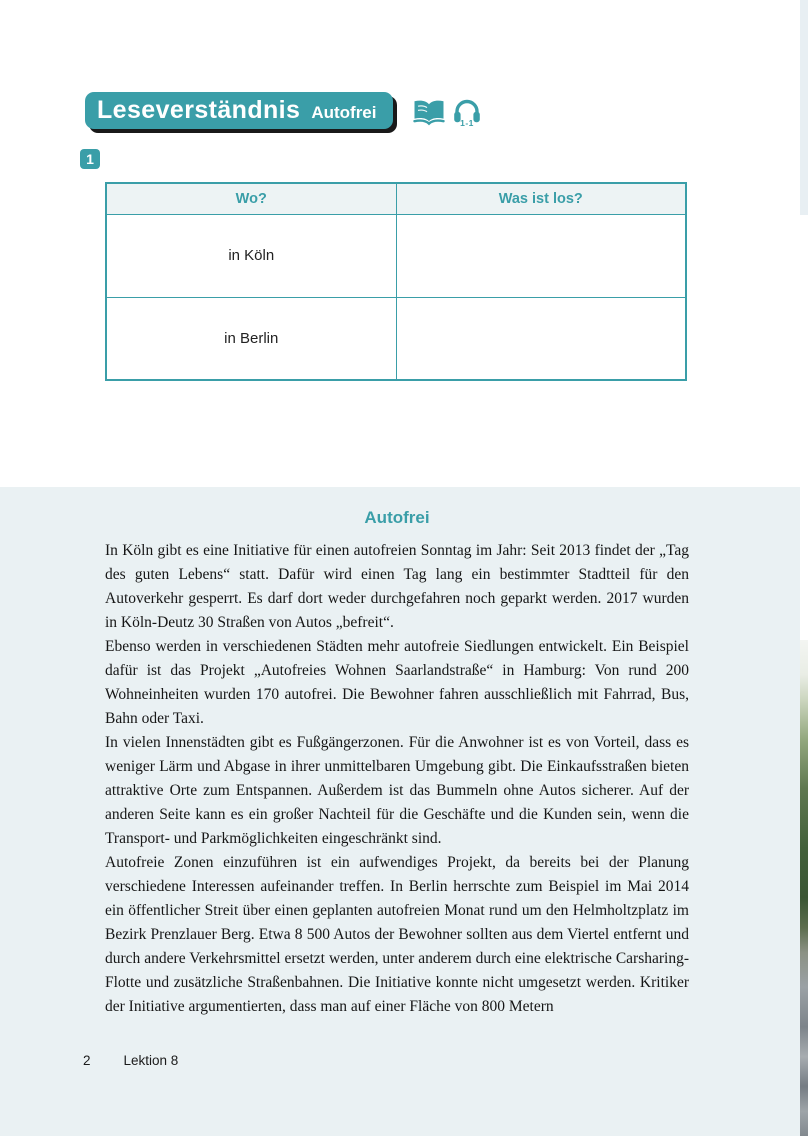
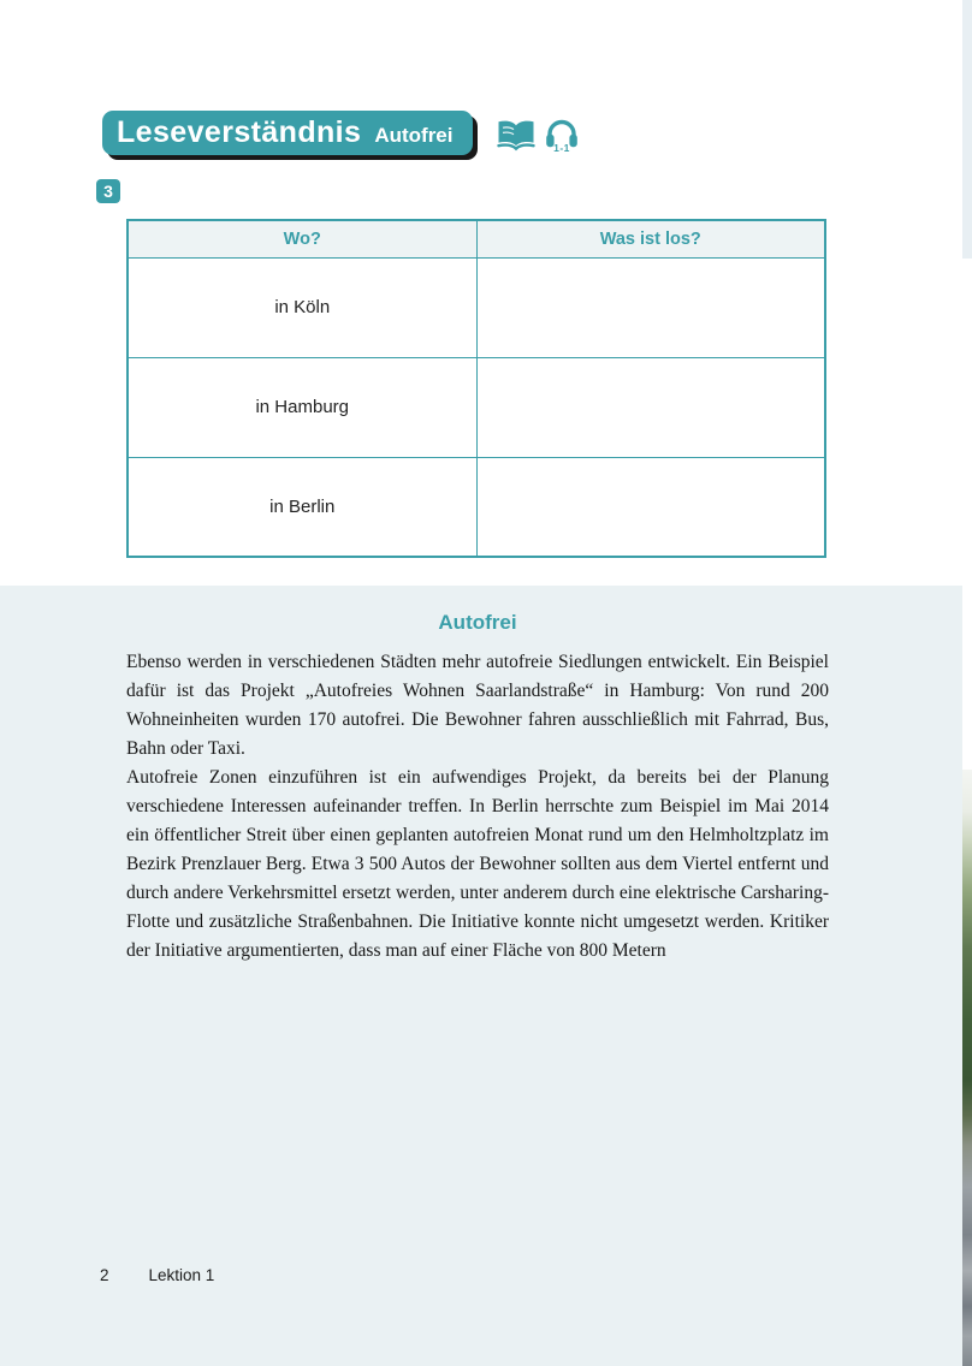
  Leseverständnis
  Autofrei
  1-1
- 1
+ 3
  Wo?	Was ist los?
  in Köln
+ in Hamburg
  in Berlin
  Autofrei
- In Köln gibt es eine Initiative für einen autofreien Sonntag im Jahr: Seit 2013 findet der „Tag des guten Lebens“ statt. Dafür wird einen Tag lang ein bestimmter Stadtteil für den Autoverkehr gesperrt. Es darf dort weder durchgefahren noch geparkt werden. 2017 wurden in Köln-Deutz 30 Straßen von Autos „befreit“.
  Ebenso werden in verschiedenen Städten mehr autofreie Siedlungen entwickelt. Ein Beispiel dafür ist das Projekt „Autofreies Wohnen Saarlandstraße“ in Hamburg: Von rund 200 Wohneinheiten wurden 170 autofrei. Die Bewohner fahren ausschließlich mit Fahrrad, Bus, Bahn oder Taxi.
- In vielen Innenstädten gibt es Fußgängerzonen. Für die Anwohner ist es von Vorteil, dass es weniger Lärm und Abgase in ihrer unmittelbaren Umgebung gibt. Die Einkaufsstraßen bieten attraktive Orte zum Entspannen. Außerdem ist das Bummeln ohne Autos sicherer. Auf der anderen Seite kann es ein großer Nachteil für die Geschäfte und die Kunden sein, wenn die Transport- und Parkmöglichkeiten eingeschränkt sind.
- Autofreie Zonen einzuführen ist ein aufwendiges Projekt, da bereits bei der Planung verschiedene Interessen aufeinander treffen. In Berlin herrschte zum Beispiel im Mai 2014 ein öffentlicher Streit über einen geplanten autofreien Monat rund um den Helmholtzplatz im Bezirk Prenzlauer Berg. Etwa 8 500 Autos der Bewohner sollten aus dem Viertel entfernt und durch andere Verkehrsmittel ersetzt werden, unter anderem durch eine elektrische Carsharing-Flotte und zusätzliche Straßenbahnen. Die Initiative konnte nicht umgesetzt werden. Kritiker der Initiative argumentierten, dass man auf einer Fläche von 800 Metern
+ Autofreie Zonen einzuführen ist ein aufwendiges Projekt, da bereits bei der Planung verschiedene Interessen aufeinander treffen. In Berlin herrschte zum Beispiel im Mai 2014 ein öffentlicher Streit über einen geplanten autofreien Monat rund um den Helmholtzplatz im Bezirk Prenzlauer Berg. Etwa 3 500 Autos der Bewohner sollten aus dem Viertel entfernt und durch andere Verkehrsmittel ersetzt werden, unter anderem durch eine elektrische Carsharing-Flotte und zusätzliche Straßenbahnen. Die Initiative konnte nicht umgesetzt werden. Kritiker der Initiative argumentierten, dass man auf einer Fläche von 800 Metern
  2
- Lektion 8
+ Lektion 1
